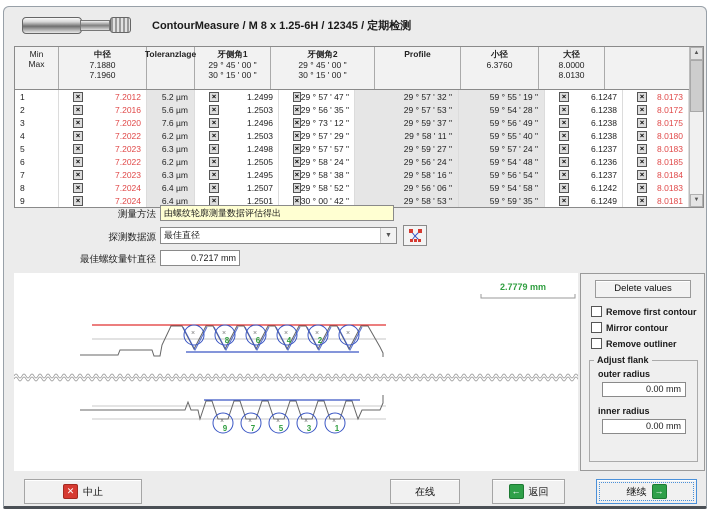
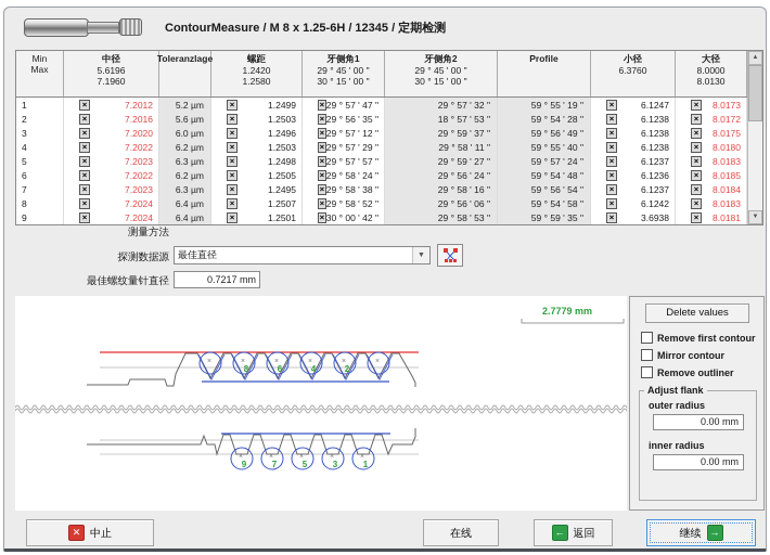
  ContourMeasure / M 8 x 1.25-6H / 12345 / 定期检测
  Min
  Max
  中径
- 7.1880
+ 5.6196
  7.1960
  Toleranzlage
+ 螺距
+ 1.2420
+ 1.2580
  牙侧角1
  29 ° 45 ' 00 "
  30 ° 15 ' 00 "
  牙侧角2
  29 ° 45 ' 00 "
  30 ° 15 ' 00 "
  Profile
  小径
  6.3760
  大径
  8.0000
  8.0130
  1
  ×
  7.2012
  5.2 µm
  ×
  1.2499
  ×
  29 ° 57 ' 47 "
  29 ° 57 ' 32 "
  59 ° 55 ' 19 "
  ×
  6.1247
  ×
  8.0173
  2
  ×
  7.2016
  5.6 µm
  ×
  1.2503
  ×
  29 ° 56 ' 35 "
- 29 ° 57 ' 53 "
+ 18 ° 57 ' 53 "
  59 ° 54 ' 28 "
  ×
  6.1238
  ×
  8.0172
  3
  ×
  7.2020
- 7.6 µm
+ 6.0 µm
  ×
  1.2496
  ×
- 29 ° 73 ' 12 "
+ 29 ° 57 ' 12 "
  29 ° 59 ' 37 "
  59 ° 56 ' 49 "
  ×
  6.1238
  ×
  8.0175
  4
  ×
  7.2022
  6.2 µm
  ×
  1.2503
  ×
  29 ° 57 ' 29 "
  29 ° 58 ' 11 "
  59 ° 55 ' 40 "
  ×
  6.1238
  ×
  8.0180
  5
  ×
  7.2023
  6.3 µm
  ×
  1.2498
  ×
  29 ° 57 ' 57 "
  29 ° 59 ' 27 "
  59 ° 57 ' 24 "
  ×
  6.1237
  ×
  8.0183
  6
  ×
  7.2022
  6.2 µm
  ×
  1.2505
  ×
  29 ° 58 ' 24 "
  29 ° 56 ' 24 "
  59 ° 54 ' 48 "
  ×
  6.1236
  ×
  8.0185
  7
  ×
  7.2023
  6.3 µm
  ×
  1.2495
  ×
  29 ° 58 ' 38 "
  29 ° 58 ' 16 "
  59 ° 56 ' 54 "
  ×
  6.1237
  ×
  8.0184
  8
  ×
  7.2024
  6.4 µm
  ×
  1.2507
  ×
  29 ° 58 ' 52 "
  29 ° 56 ' 06 "
  59 ° 54 ' 58 "
  ×
  6.1242
  ×
  8.0183
  9
  ×
  7.2024
  6.4 µm
  ×
  1.2501
  ×
  30 ° 00 ' 42 "
  29 ° 58 ' 53 "
  59 ° 59 ' 35 "
  ×
- 6.1249
+ 3.6938
  ×
  8.0181
  测量方法
- 由螺纹轮廓测量数据评估得出
  探测数据源
  最佳直径
  最佳螺纹量针直径
  0.7217 mm
  2.7779 mm
  8
  6
  4
  2
  9
  7
  5
  3
  1
  Delete values
  Remove first contour
  Mirror contour
  Remove outliner
  Adjust flank
  outer radius
  0.00 mm
  inner radius
  0.00 mm
  ✕
  中止
  在线
  ←
  返回
  继续
  →
